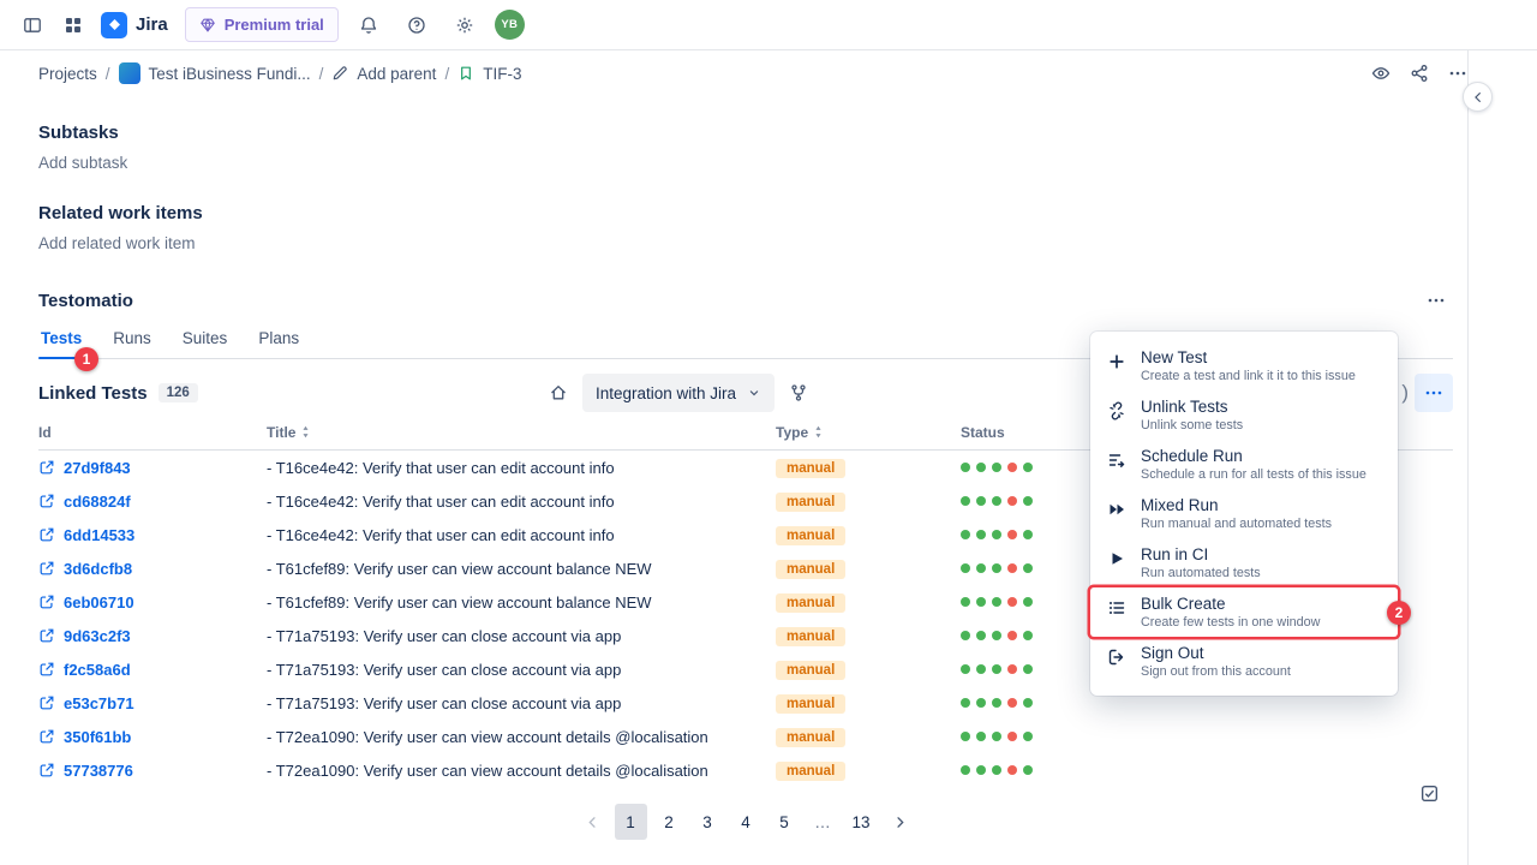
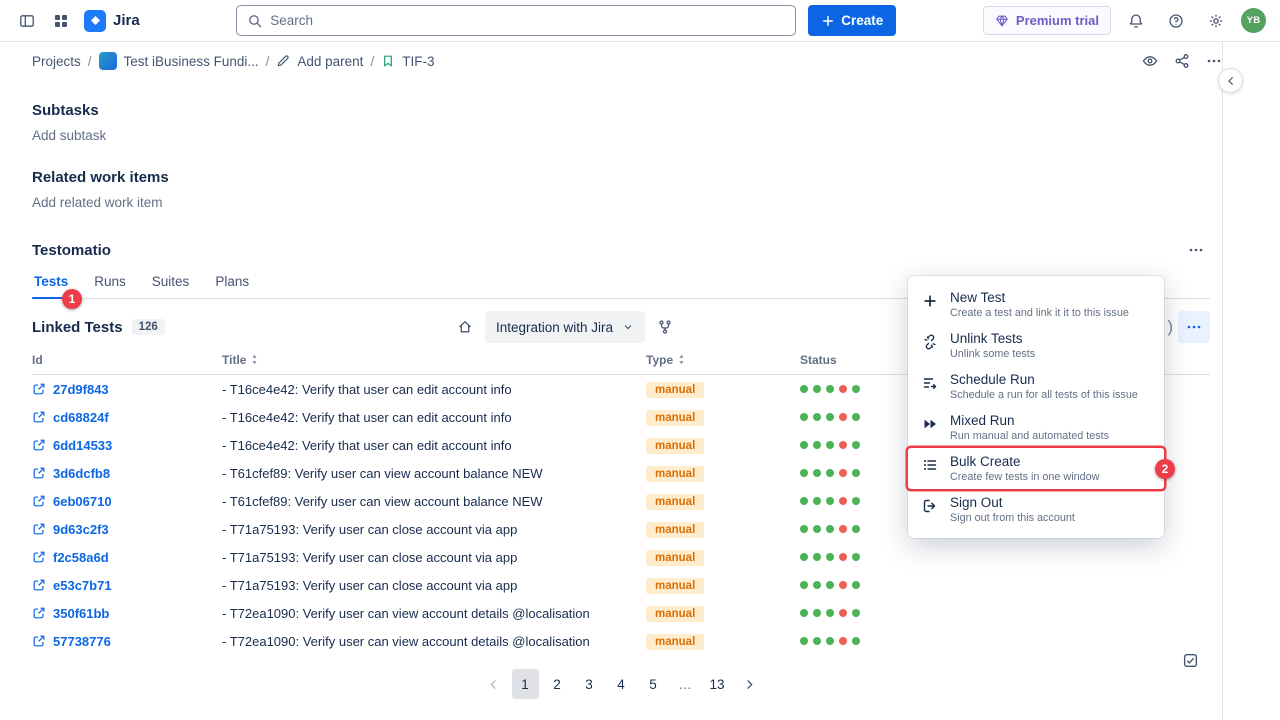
  Jira
+ Search
+ Create
  Premium trial
  YB
  Projects
  /
  Test iBusiness Fundi...
  /
  Add parent
  /
  TIF-3
  Subtasks
  Add subtask
  Related work items
  Add related work item
  Testomatio
  Tests
  Runs
  Suites
  Plans
  1
  Linked Tests
  126
  Integration with Jira
  )
  Id
  Title
  Type
  Status
  27d9f843
  - T16ce4e42: Verify that user can edit account info
  manual
  cd68824f
  - T16ce4e42: Verify that user can edit account info
  manual
  6dd14533
  - T16ce4e42: Verify that user can edit account info
  manual
  3d6dcfb8
  - T61cfef89: Verify user can view account balance NEW
  manual
  6eb06710
  - T61cfef89: Verify user can view account balance NEW
  manual
  9d63c2f3
  - T71a75193: Verify user can close account via app
  manual
  f2c58a6d
  - T71a75193: Verify user can close account via app
  manual
  e53c7b71
  - T71a75193: Verify user can close account via app
  manual
  350f61bb
  - T72ea1090: Verify user can view account details @localisation
  manual
  57738776
  - T72ea1090: Verify user can view account details @localisation
  manual
  1
  2
  3
  4
  5
  …
  13
  New Test
  Create a test and link it it to this issue
  Unlink Tests
  Unlink some tests
  Schedule Run
  Schedule a run for all tests of this issue
  Mixed Run
  Run manual and automated tests
- Run in CI
- Run automated tests
  Bulk Create
  Create few tests in one window
  2
  Sign Out
  Sign out from this account
